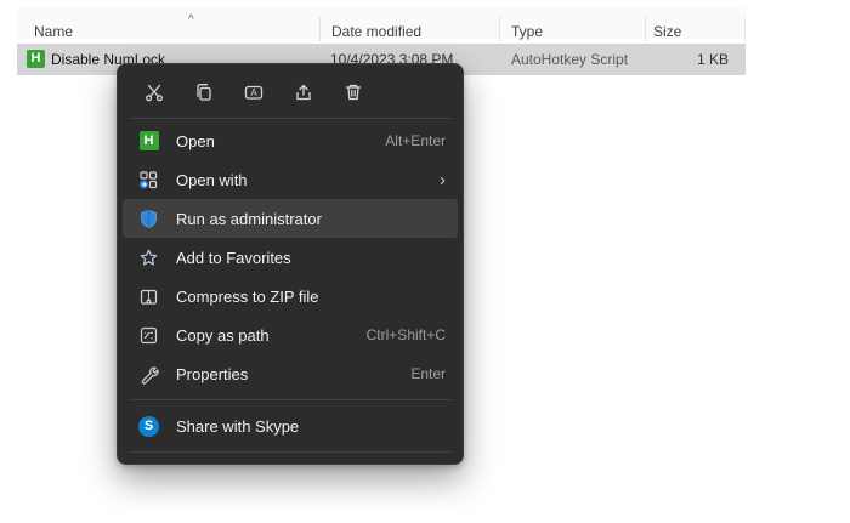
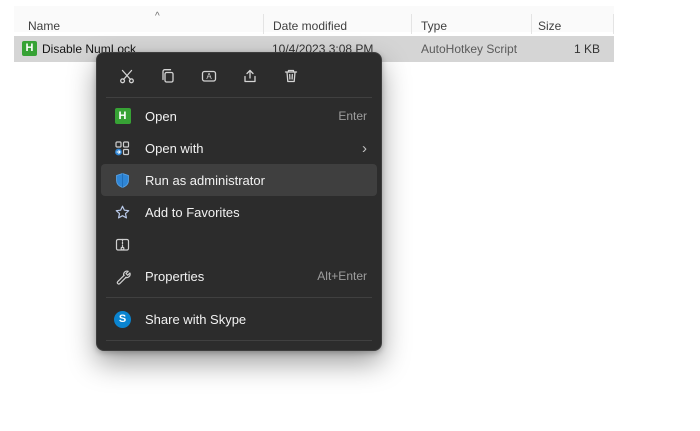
  Name
  ^
  Date modified
  Type
  Size
  H
  Disable NumLock
  10/4/2023 3:08 PM
  AutoHotkey Script
  1 KB
  A
  H
  Open
- Alt+Enter
+ Enter
  Open with
  ›
  Run as administrator
  Add to Favorites
- Compress to ZIP file
- Copy as path
- Ctrl+Shift+C
  Properties
- Enter
+ Alt+Enter
  S
  Share with Skype
